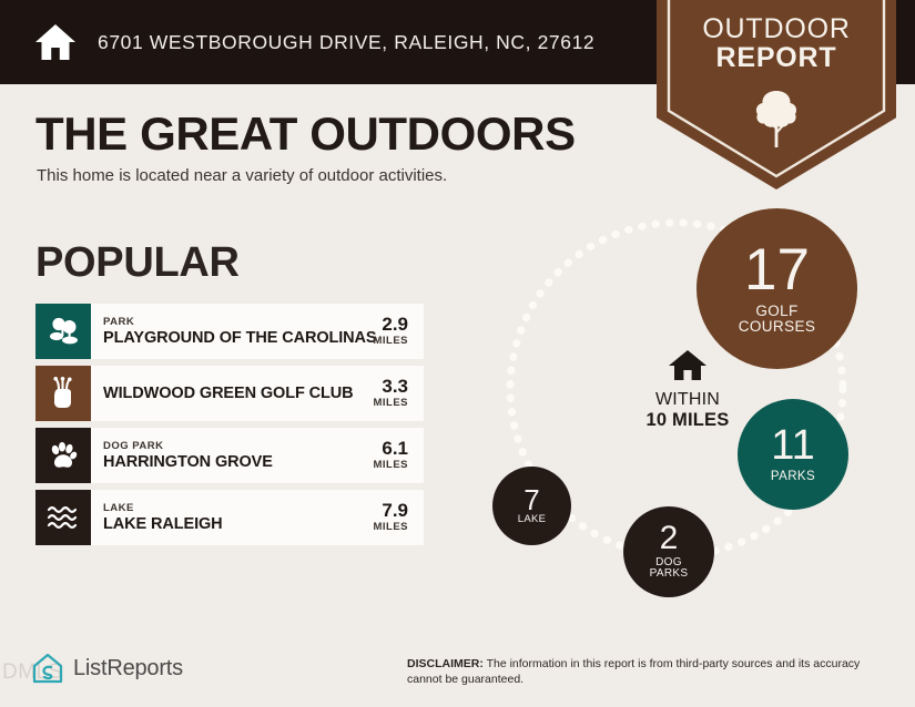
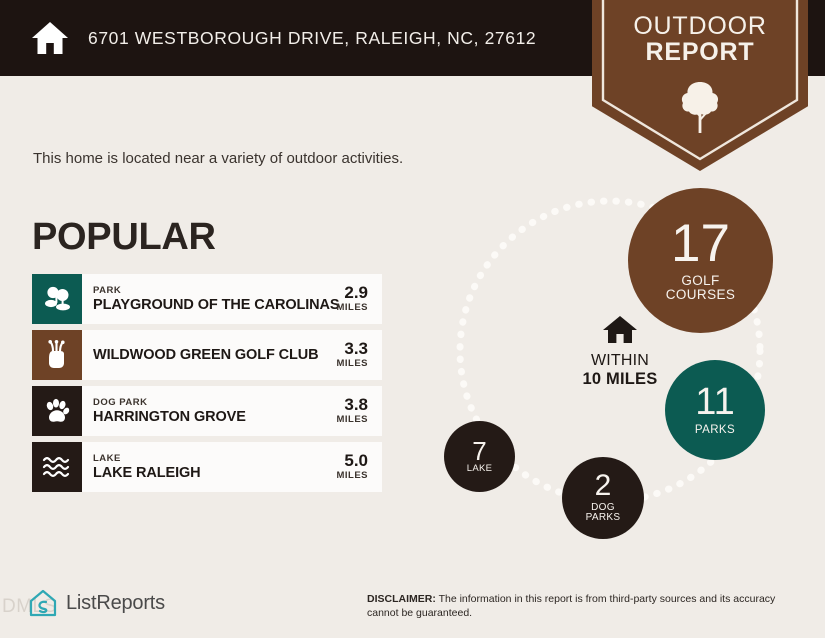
  6701 WESTBOROUGH DRIVE, RALEIGH, NC, 27612
  OUTDOOR
  REPORT
- THE GREAT OUTDOORS
  This home is located near a variety of outdoor activities.
  POPULAR
  PARK
  PLAYGROUND OF THE CAROLINAS
  2.9
  MILES
  WILDWOOD GREEN GOLF CLUB
  3.3
  MILES
  DOG PARK
  HARRINGTON GROVE
- 6.1
+ 3.8
  MILES
  LAKE
  LAKE RALEIGH
- 7.9
+ 5.0
  MILES
  WITHIN
  10 MILES
  17
  GOLF
  COURSES
  11
  PARKS
  2
  DOG
  PARKS
  7
  LAKE
  DMLS
  ListReports
  DISCLAIMER: The information in this report is from third-party sources and its accuracy cannot be guaranteed.
